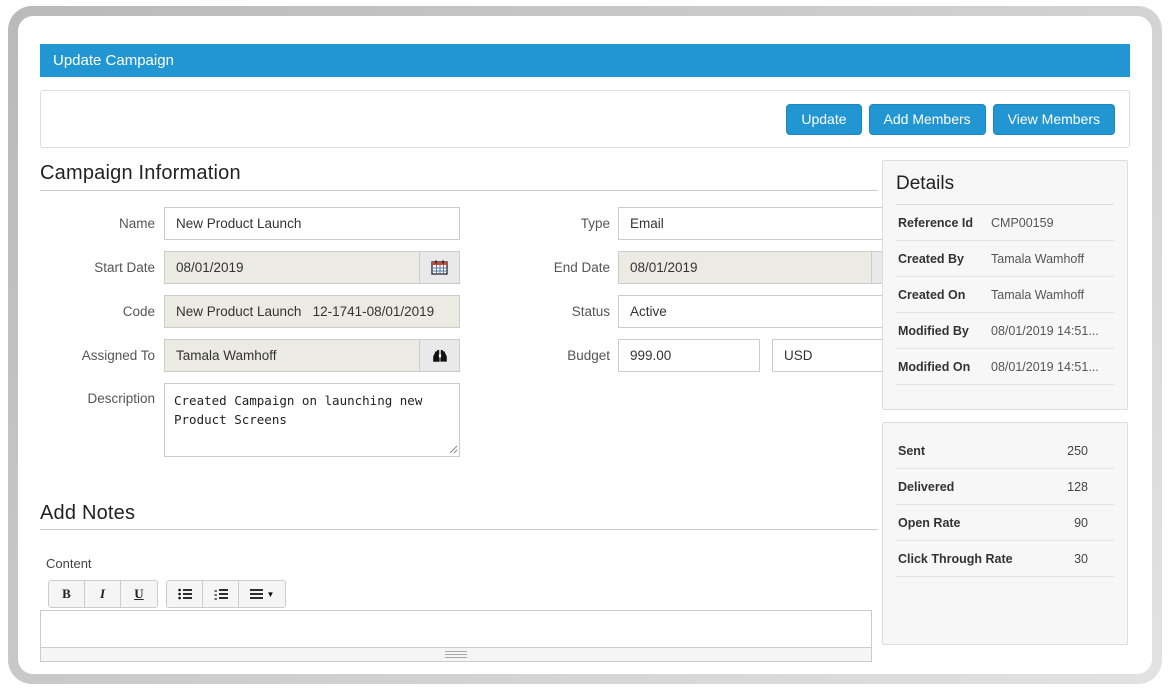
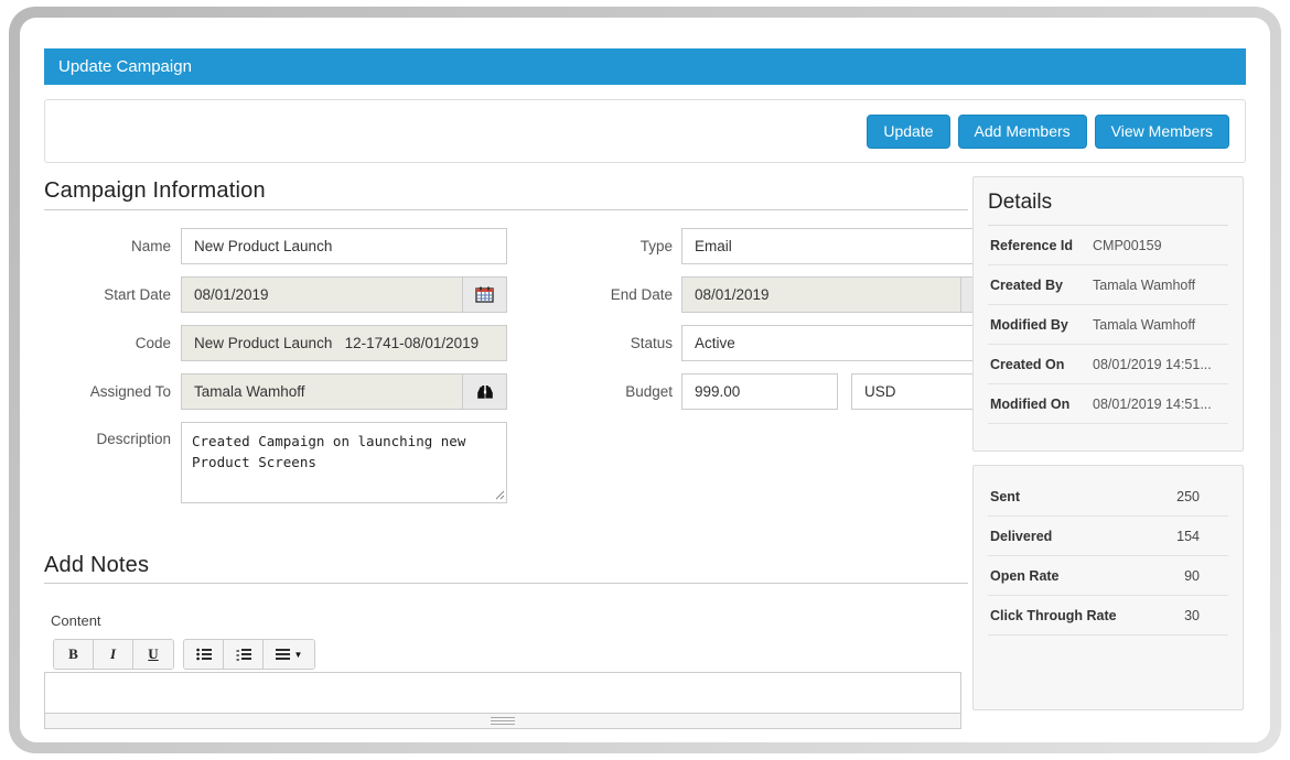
  Update Campaign
  Update
  Add Members
  View Members
  Campaign Information
  Name
  New Product Launch
  Start Date
  08/01/2019
  Code
  New Product Launch 12-1741-08/01/2019
  Assigned To
  Tamala Wamhoff
  Description
  Type
  Email
  End Date
  08/01/2019
  Status
  Active
  Budget
  999.00
  USD
  Add Notes
  Content
  B
  I
  U
  ▼
  Details
  Reference Id
  CMP00159
  Created By
  Tamala Wamhoff
- Created On
+ Modified By
  Tamala Wamhoff
- Modified By
+ Created On
  08/01/2019 14:51...
  Modified On
  08/01/2019 14:51...
  Sent
  250
  Delivered
- 128
+ 154
  Open Rate
  90
  Click Through Rate
  30
